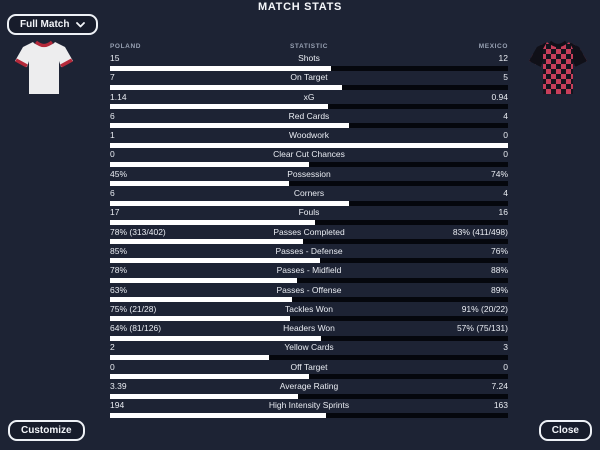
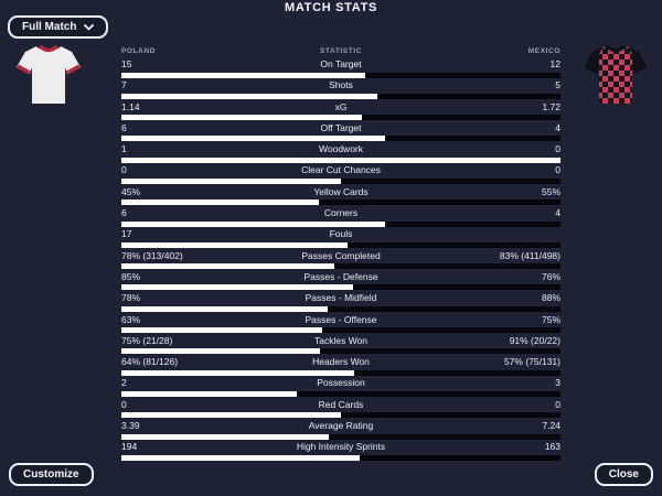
  MATCH STATS
  Full Match
  15
- Shots
+ On Target
  12
  7
- On Target
+ Shots
  5
  1.14
  xG
- 0.94
+ 1.72
  6
- Red Cards
+ Off Target
  4
  1
  Woodwork
  0
  0
  Clear Cut Chances
  0
  45%
- Possession
+ Yellow Cards
- 74%
+ 55%
  6
  Corners
  4
  17
  Fouls
- 16
  78% (313/402)
  Passes Completed
  83% (411/498)
  85%
  Passes - Defense
  76%
  78%
  Passes - Midfield
  88%
  63%
  Passes - Offense
- 89%
+ 75%
  75% (21/28)
  Tackles Won
  91% (20/22)
  64% (81/126)
  Headers Won
  57% (75/131)
  2
- Yellow Cards
+ Possession
  3
  0
- Off Target
+ Red Cards
  0
  3.39
  Average Rating
  7.24
  194
  High Intensity Sprints
  163
  Customize
  Close
